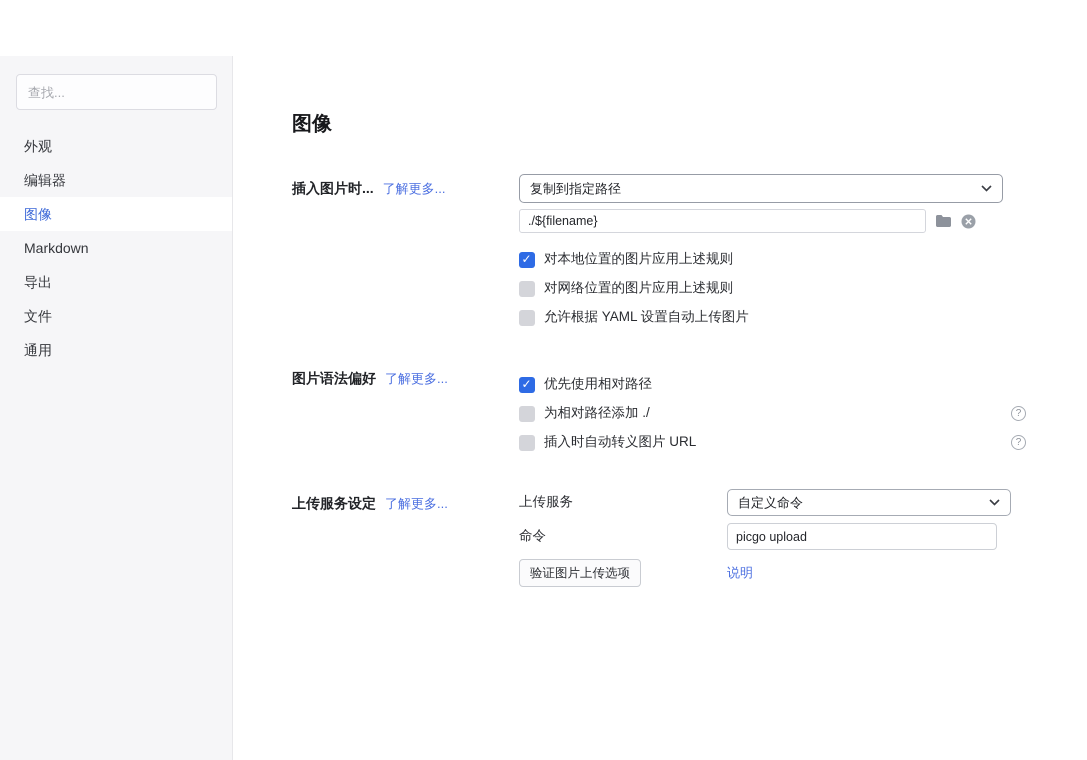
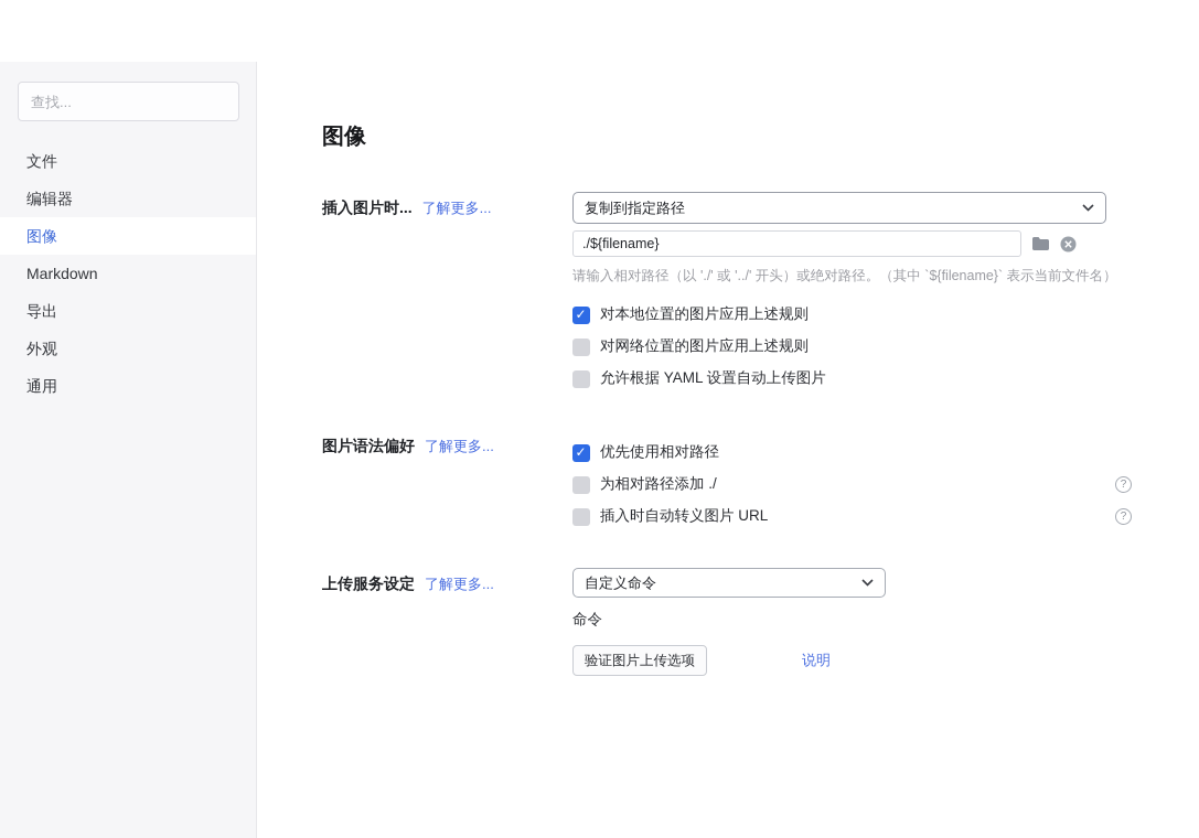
  查找...
- 外观
+ 文件
  编辑器
  图像
  Markdown
  导出
- 文件
+ 外观
  通用
  图像
  插入图片时...
  了解更多...
  复制到指定路径
  ./${filename}
+ 请输入相对路径（以 './' 或 '../' 开头）或绝对路径。（其中 `${filename}` 表示当前文件名）
  对本地位置的图片应用上述规则
  对网络位置的图片应用上述规则
  允许根据 YAML 设置自动上传图片
  图片语法偏好
  了解更多...
  优先使用相对路径
  为相对路径添加 ./
  ?
  插入时自动转义图片 URL
  ?
  上传服务设定
  了解更多...
- 上传服务
  自定义命令
  命令
- picgo upload
  验证图片上传选项
  说明
